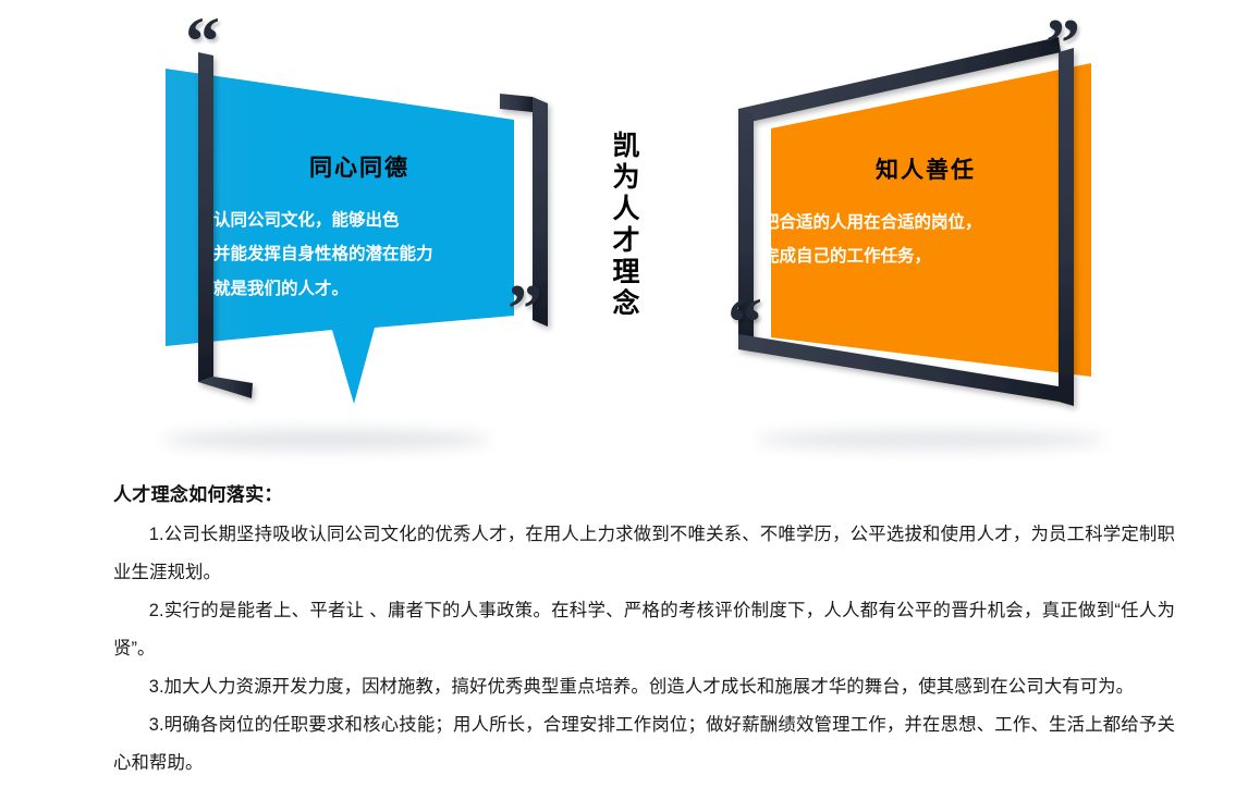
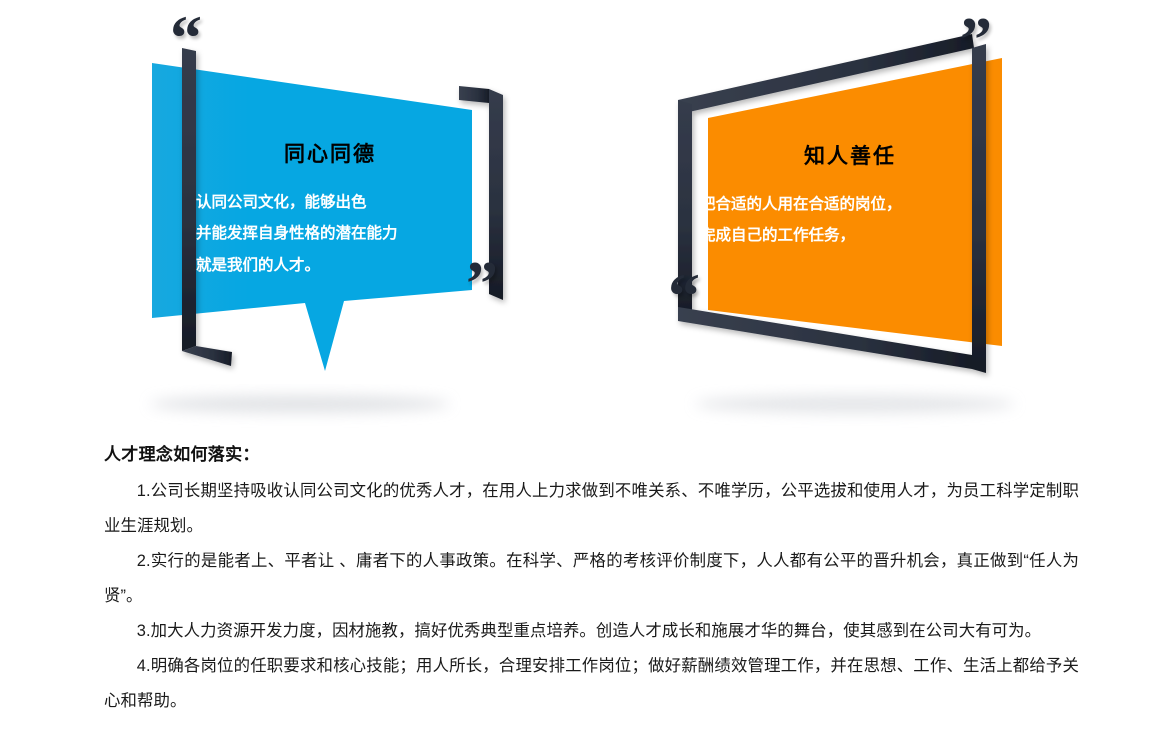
  “
  ”
  ”
  “
  同心同德
  认同公司文化，能够出色
  并能发挥自身性格的潜在能力
  就是我们的人才。
  知人善任
  把合适的人用在合适的岗位，
  完成自己的工作任务，
- 凯
- 为
- 人
- 才
- 理
- 念
  人才理念如何落实：
  1.公司长期坚持吸收认同公司文化的优秀人才，在用人上力求做到不唯关系、不唯学历，公平选拔和使用人才，为员工科学定制职业生涯规划。
  2.实行的是能者上、平者让 、庸者下的人事政策。在科学、严格的考核评价制度下，人人都有公平的晋升机会，真正做到“任人为贤”。
  3.加大人力资源开发力度，因材施教，搞好优秀典型重点培养。创造人才成长和施展才华的舞台，使其感到在公司大有可为。
- 3.明确各岗位的任职要求和核心技能；用人所长，合理安排工作岗位；做好薪酬绩效管理工作，并在思想、工作、生活上都给予关心和帮助。
+ 4.明确各岗位的任职要求和核心技能；用人所长，合理安排工作岗位；做好薪酬绩效管理工作，并在思想、工作、生活上都给予关心和帮助。
